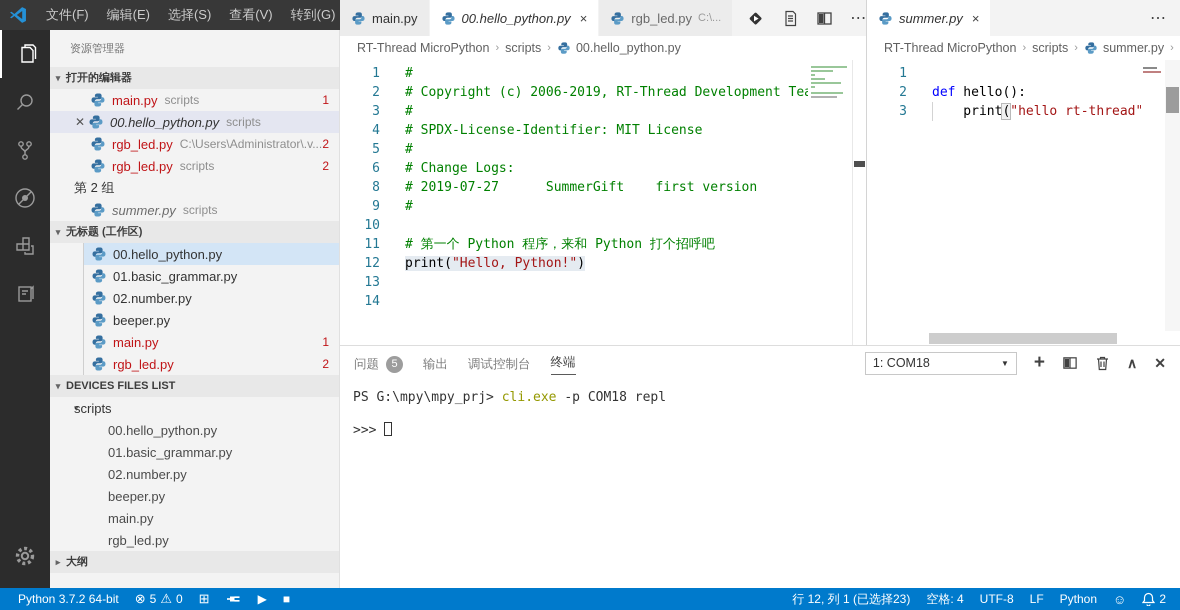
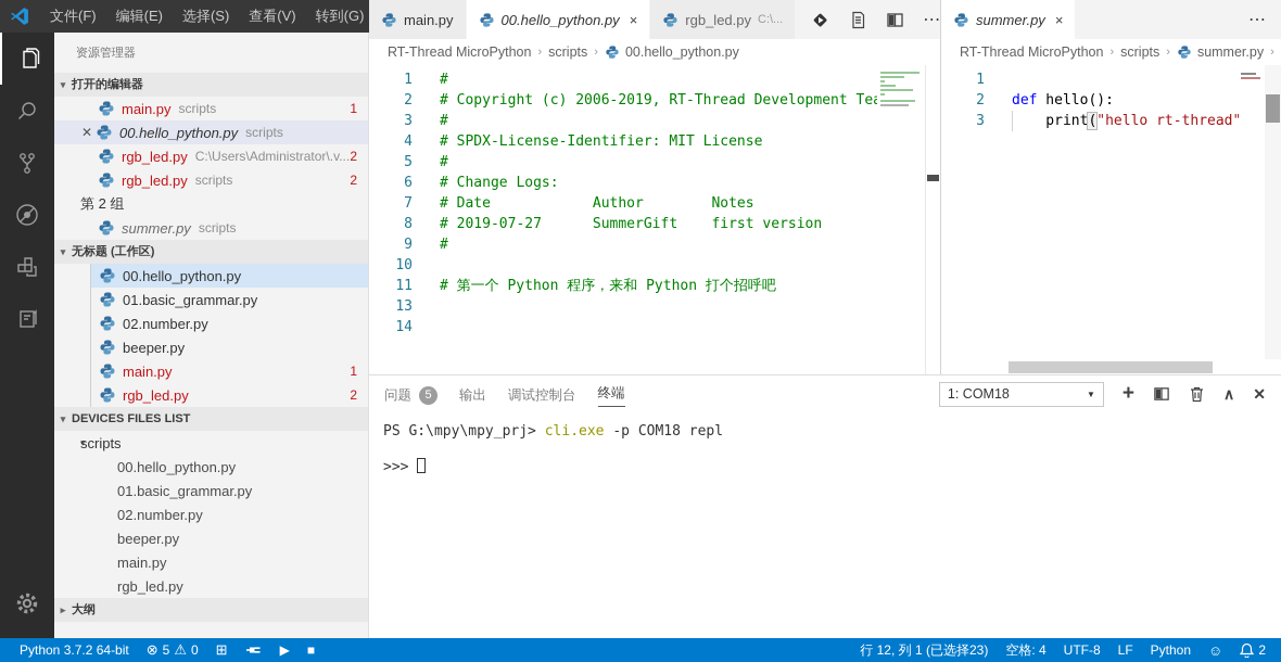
  文件(F)
  编辑(E)
  选择(S)
  查看(V)
  转到(G)
  资源管理器
  ▾
  打开的编辑器
  main.py
  scripts
  1
  ✕
  00.hello_python.py
  scripts
  rgb_led.py
  C:\Users\Administrator\.v...
  2
  rgb_led.py
  scripts
  2
  第 2 组
  summer.py
  scripts
  ▾
  无标题 (工作区)
  00.hello_python.py
  01.basic_grammar.py
  02.number.py
  beeper.py
  main.py
  1
  rgb_led.py
  2
  ▾
  DEVICES FILES LIST
  ▾
  scripts
  00.hello_python.py
  01.basic_grammar.py
  02.number.py
  beeper.py
  main.py
  rgb_led.py
  ▸
  大纲
  main.py
  00.hello_python.py
  ×
  rgb_led.py
  C:\...
  ⋯
  RT-Thread MicroPython
  ›
  scripts
  ›
  00.hello_python.py
  1
  #
  2
  # Copyright (c) 2006-2019, RT-Thread Development Te
  3
  #
  4
  # SPDX-License-Identifier: MIT License
  5
  #
  6
  # Change Logs:
+ 7
+ # Date Author Notes
  8
  # 2019-07-27 SummerGift first version
  9
  #
  10
  11
  # 第一个 Python 程序，来和 Python 打个招呼吧
- 12
- print("Hello, Python!")
  13
  14
  summer.py
  ×
  ⋯
  RT-Thread MicroPython
  ›
  scripts
  ›
  summer.py
  ›
  1
  2
  def hello():
  3
  print("hello rt-thread"
  问题
  5
  输出
  调试控制台
  终端
  1: COM18
  ▼
  +
  ∧
  ✕
  PS G:\mpy\mpy_prj> cli.exe -p COM18 repl
  >>>
  Python 3.7.2 64-bit
  ⊗
  5
  ⚠
  0
  ⊞
  ▶
  ■
  行 12, 列 1 (已选择23)
  空格: 4
  UTF-8
  LF
  Python
  ☺
  2
